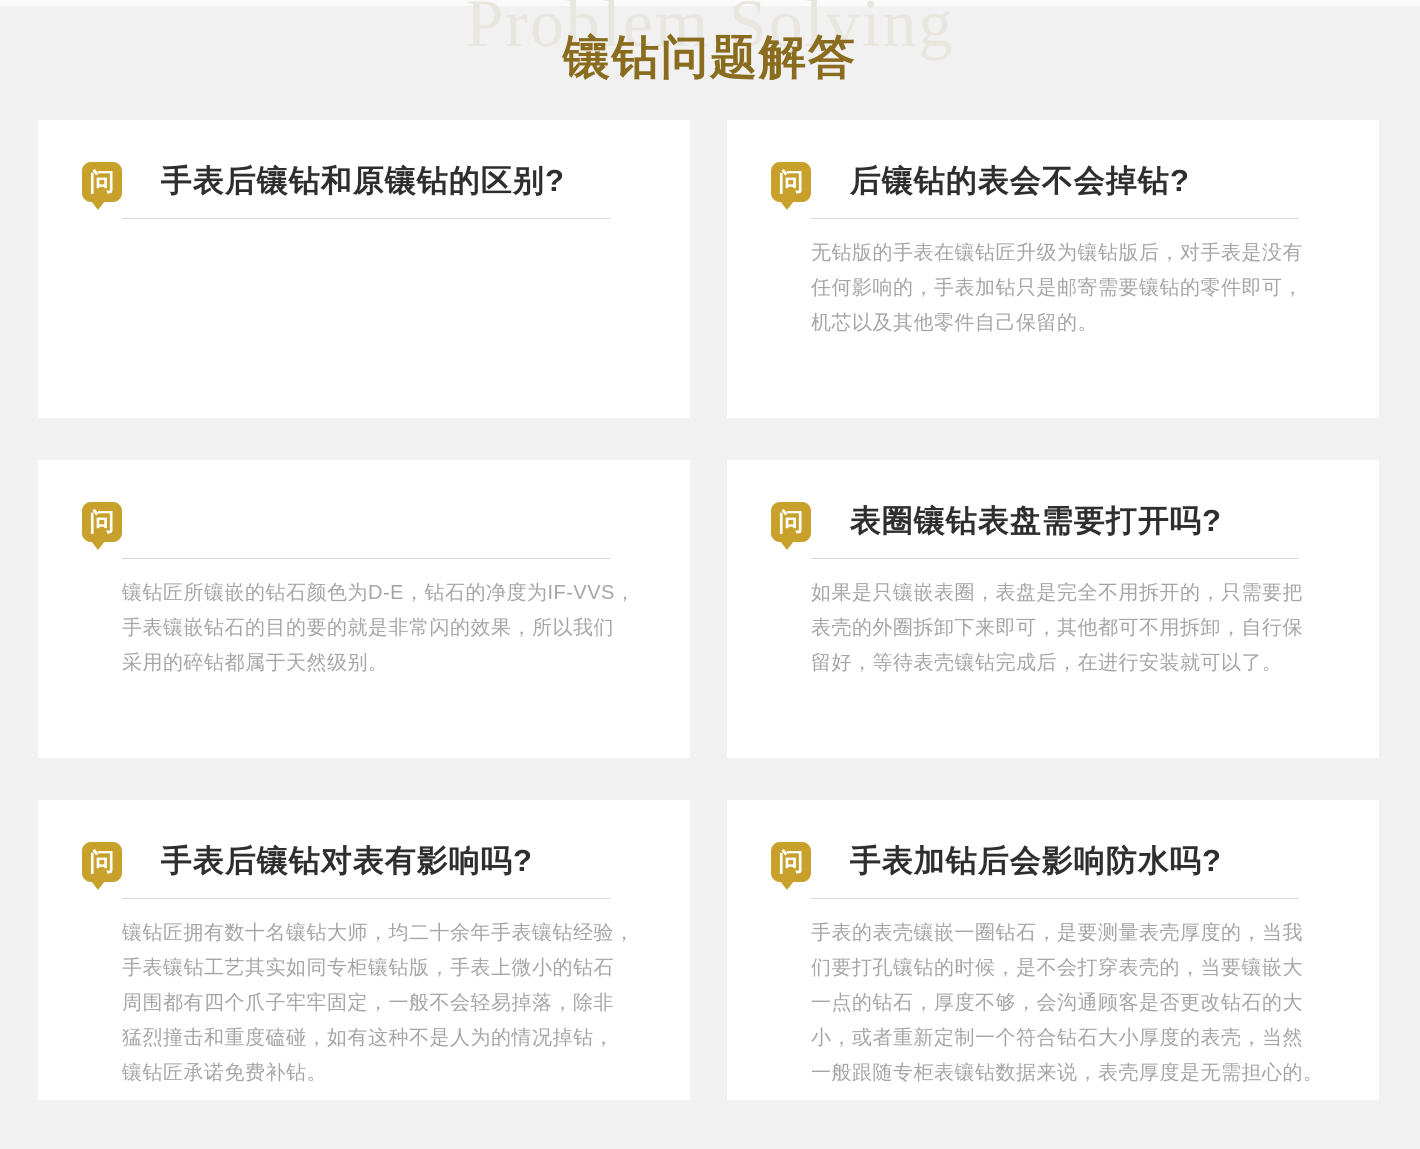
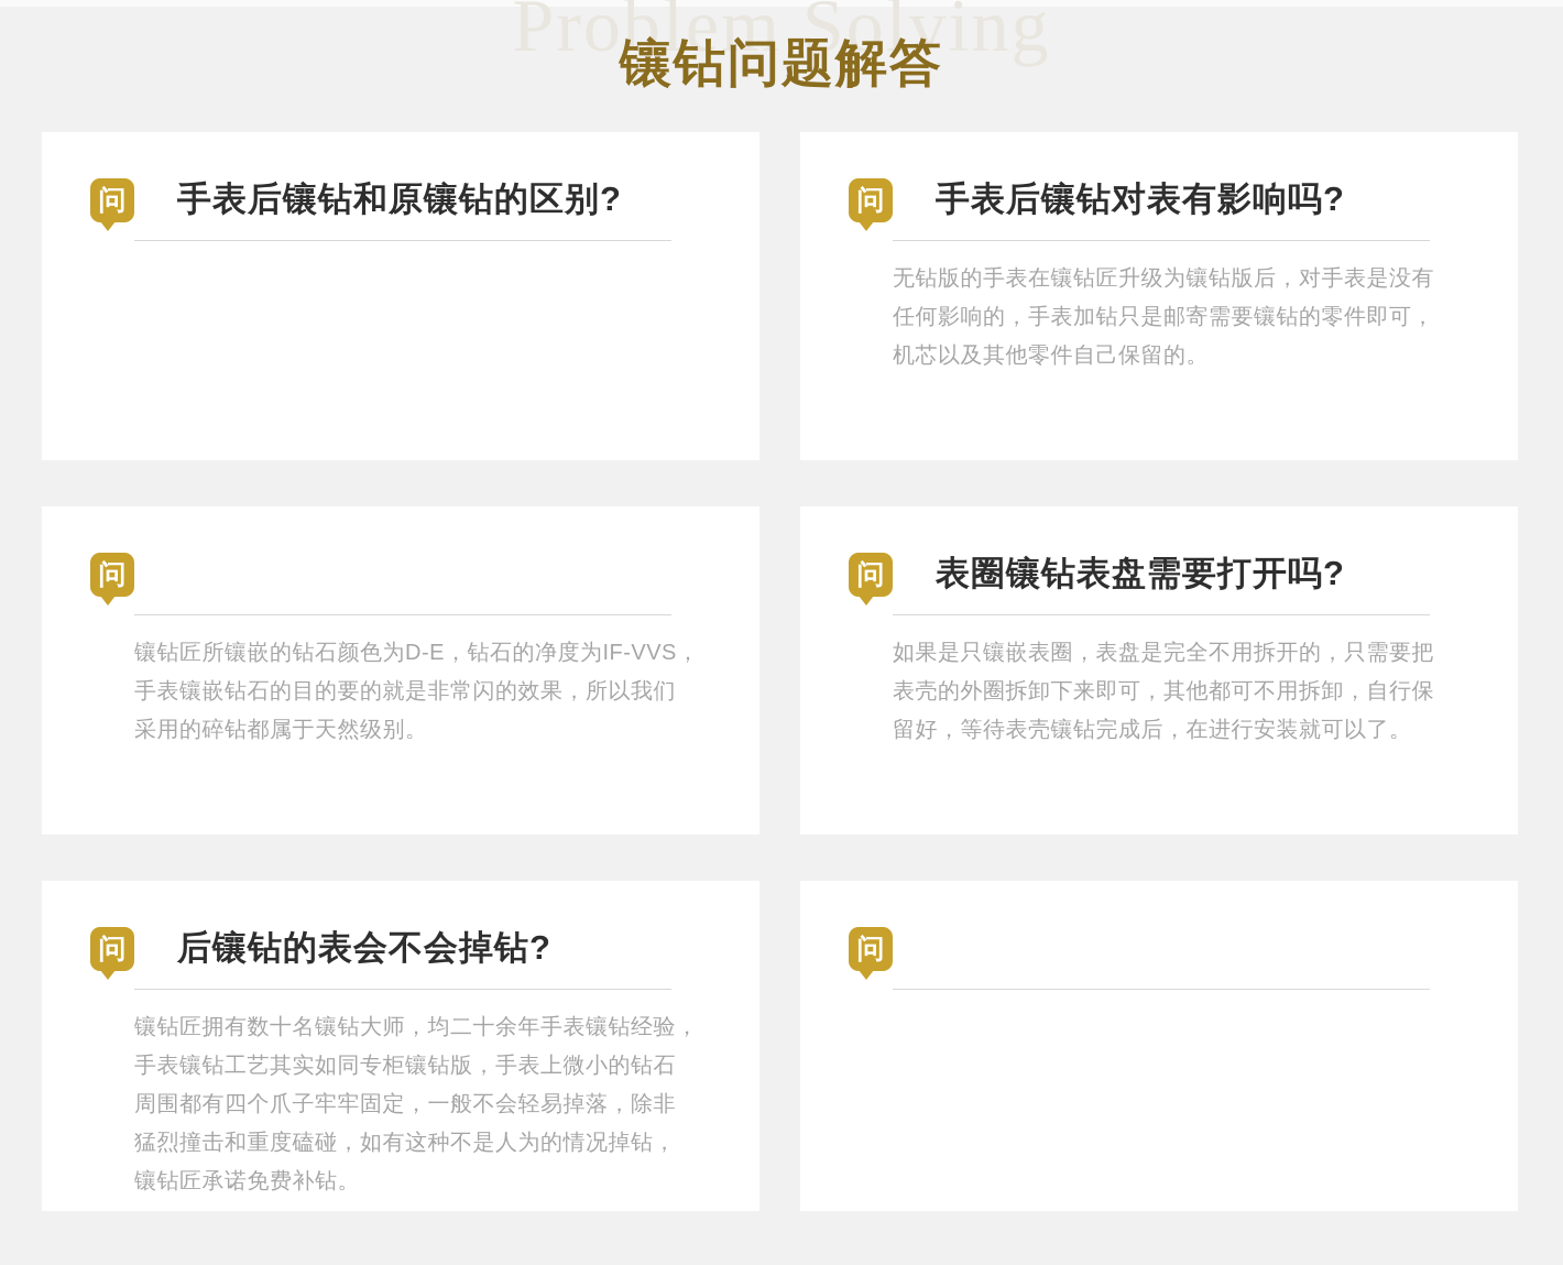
  Problem Solving
  镶钻问题解答
  问
  手表后镶钻和原镶钻的区别?
  问
- 后镶钻的表会不会掉钻?
+ 手表后镶钻对表有影响吗?
  无钻版的手表在镶钻匠升级为镶钻版后，对手表是没有
  任何影响的，手表加钻只是邮寄需要镶钻的零件即可，
  机芯以及其他零件自己保留的。
  问
  镶钻匠所镶嵌的钻石颜色为D-E，钻石的净度为IF-VVS，
  手表镶嵌钻石的目的要的就是非常闪的效果，所以我们
  采用的碎钻都属于天然级别。
  问
  表圈镶钻表盘需要打开吗?
  如果是只镶嵌表圈，表盘是完全不用拆开的，只需要把
  表壳的外圈拆卸下来即可，其他都可不用拆卸，自行保
  留好，等待表壳镶钻完成后，在进行安装就可以了。
  问
- 手表后镶钻对表有影响吗?
+ 后镶钻的表会不会掉钻?
  镶钻匠拥有数十名镶钻大师，均二十余年手表镶钻经验，
  手表镶钻工艺其实如同专柜镶钻版，手表上微小的钻石
  周围都有四个爪子牢牢固定，一般不会轻易掉落，除非
  猛烈撞击和重度磕碰，如有这种不是人为的情况掉钻，
  镶钻匠承诺免费补钻。
  问
- 手表加钻后会影响防水吗?
- 手表的表壳镶嵌一圈钻石，是要测量表壳厚度的，当我
- 们要打孔镶钻的时候，是不会打穿表壳的，当要镶嵌大
- 一点的钻石，厚度不够，会沟通顾客是否更改钻石的大
- 小，或者重新定制一个符合钻石大小厚度的表壳，当然
- 一般跟随专柜表镶钻数据来说，表壳厚度是无需担心的。
